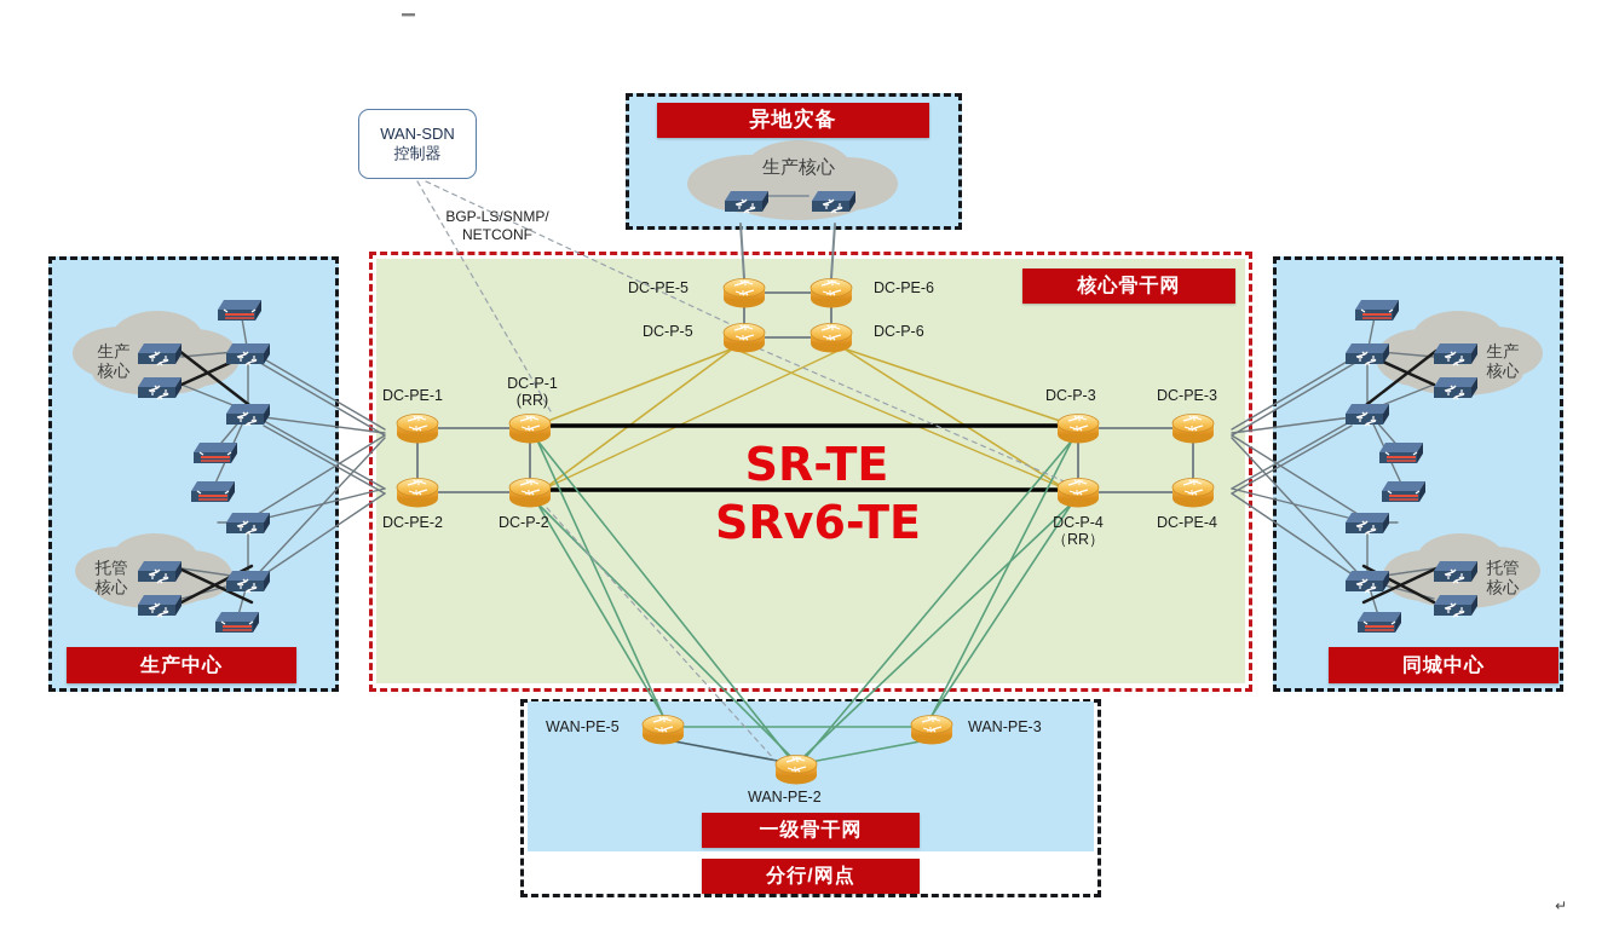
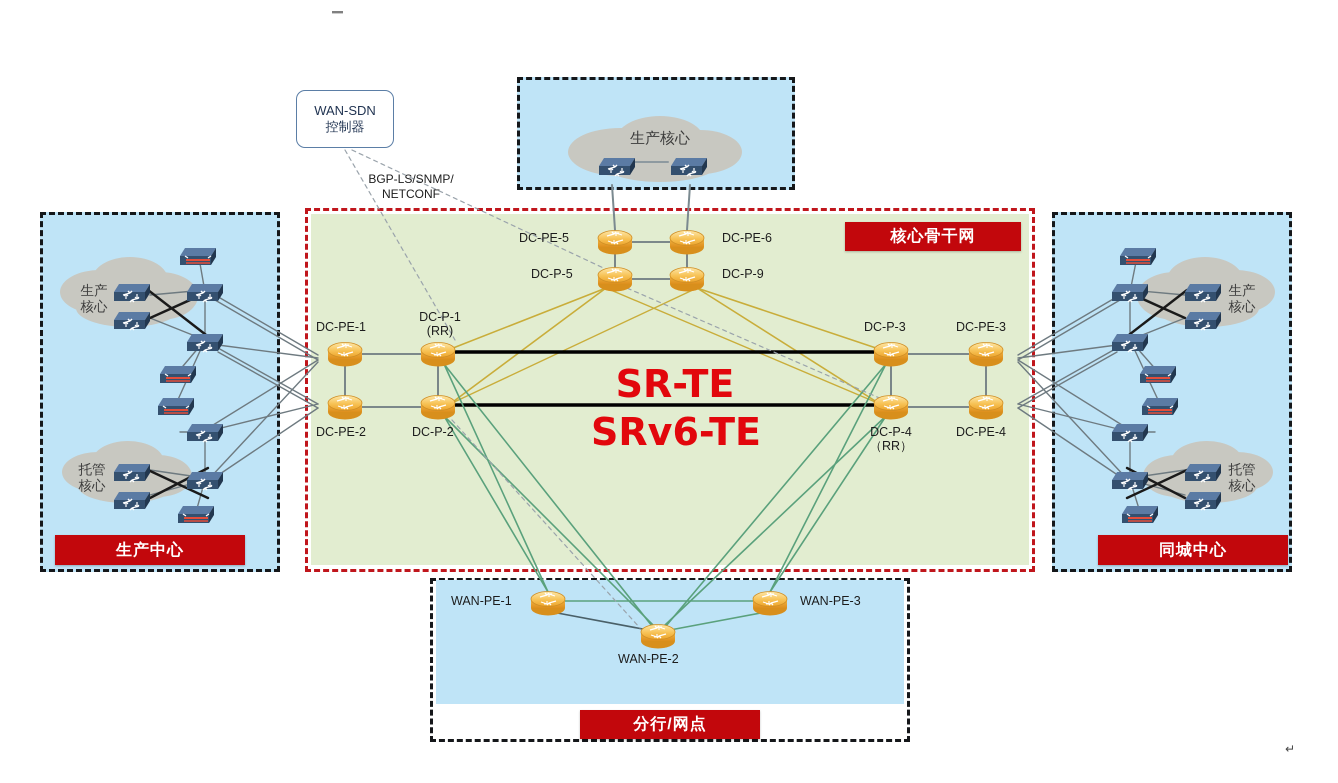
- 异地灾备
  核心骨干网
  生产中心
  同城中心
- 一级骨干网
  分行/网点
  WAN-SDN
  控制器
  BGP-LS/SNMP/
  NETCONF
  SR-TE
  SRv6-TE
  生产核心
  生产
  核心
  托管
  核心
  生产
  核心
  托管
  核心
  DC-PE-5
  DC-PE-6
  DC-P-5
- DC-P-6
+ DC-P-9
  DC-PE-1
  DC-P-1
  (RR)
  DC-PE-2
  DC-P-2
  DC-P-3
  DC-PE-3
  DC-P-4
  （RR）
  DC-PE-4
- WAN-PE-5
+ WAN-PE-1
  WAN-PE-3
  WAN-PE-2
  ↵
